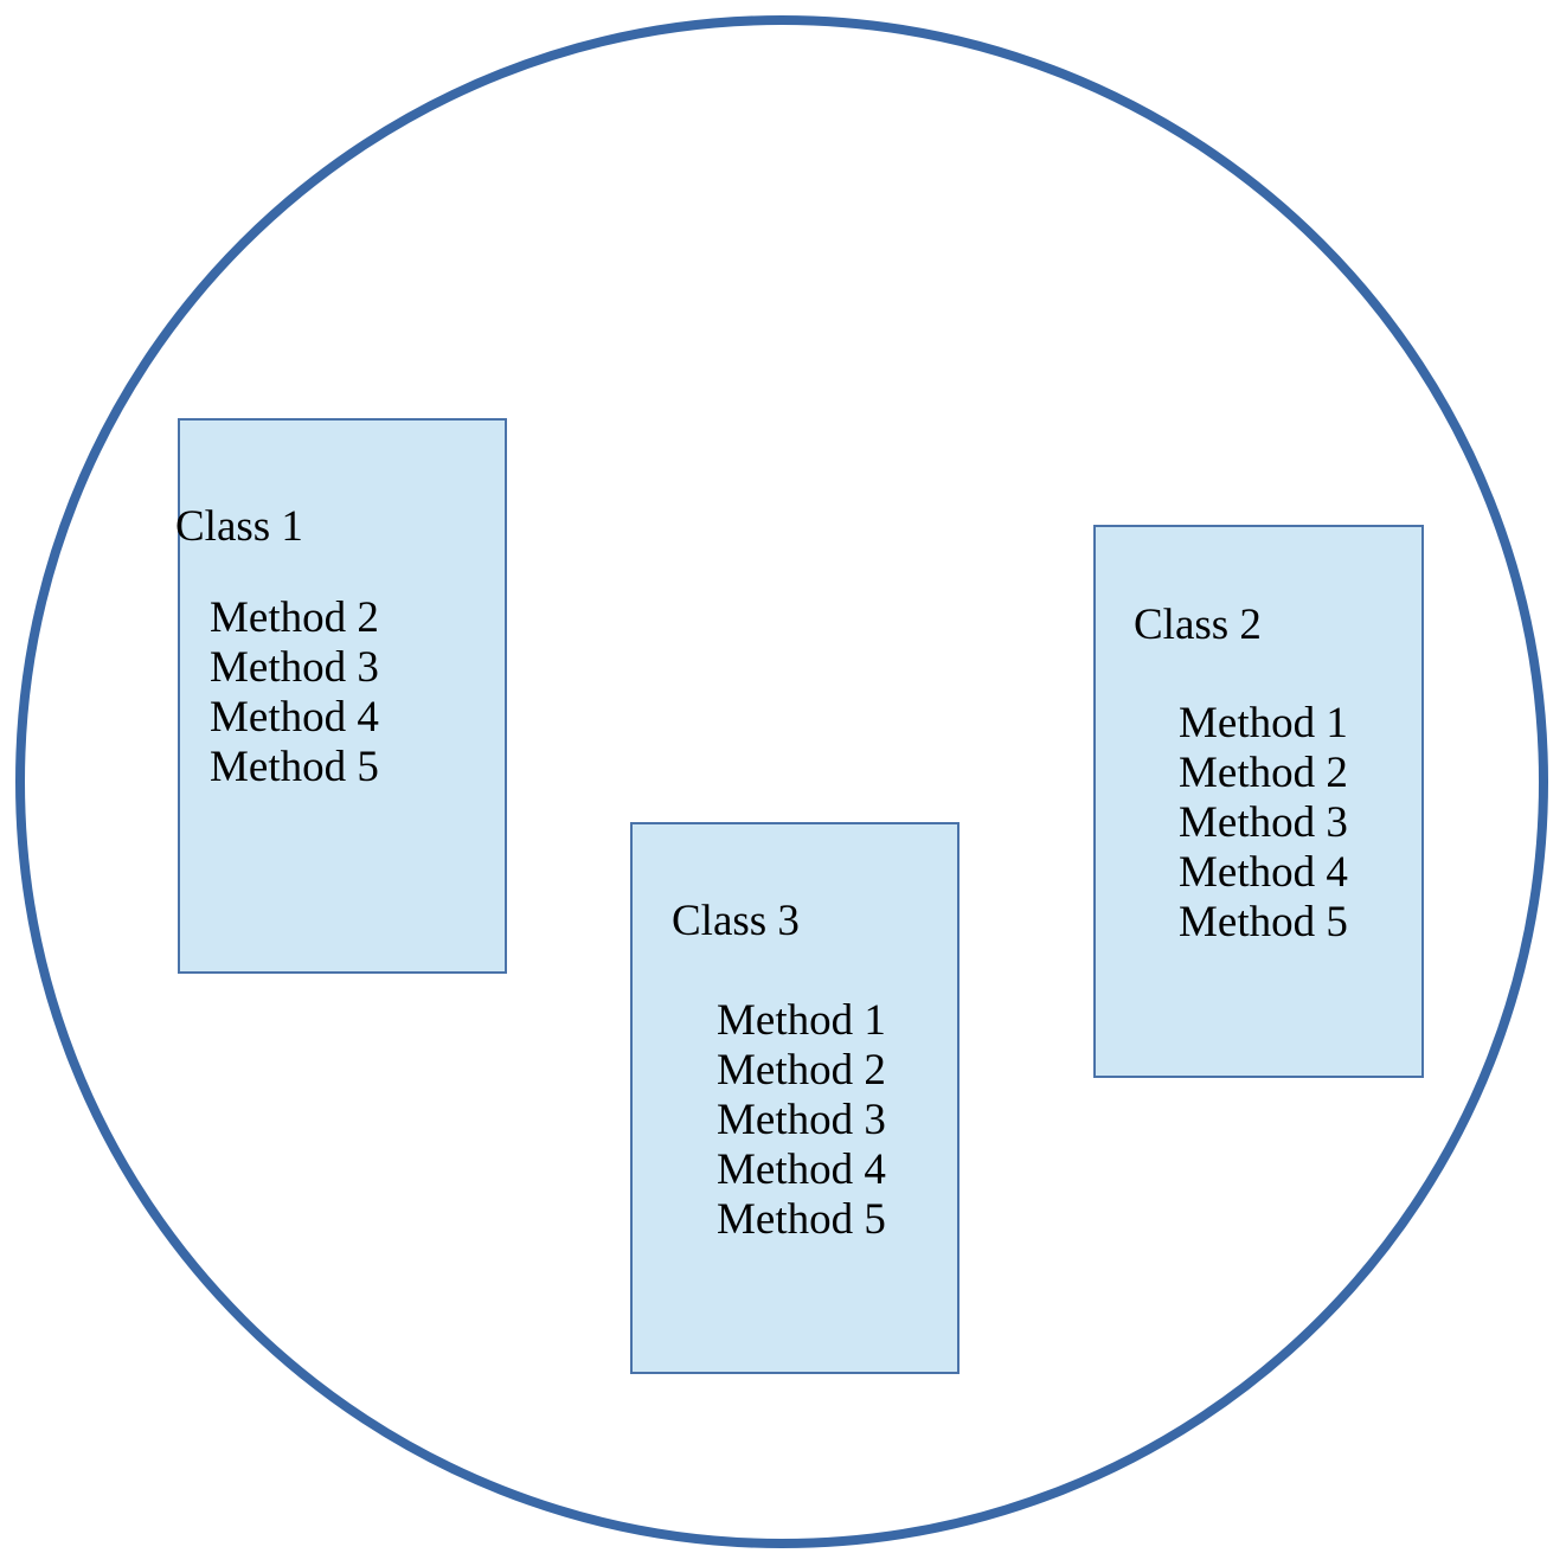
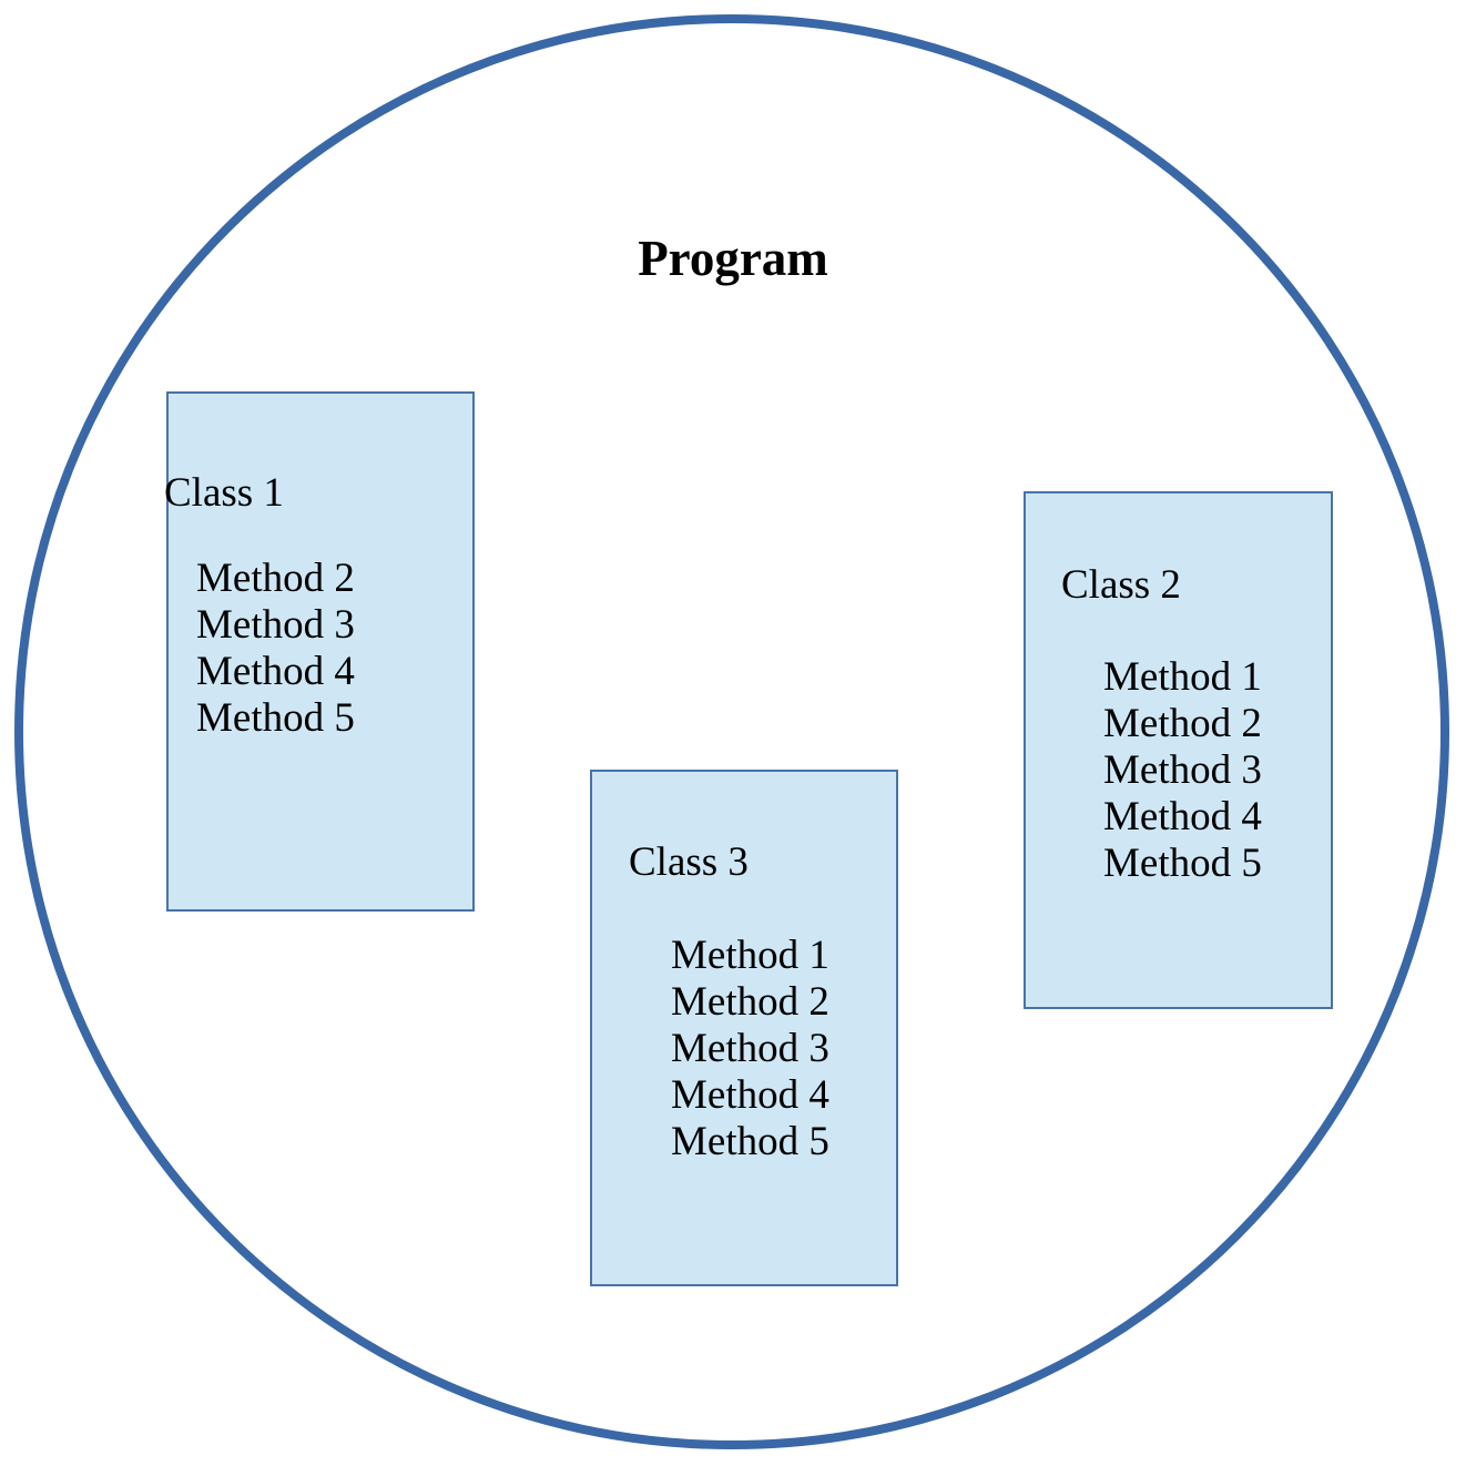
+ Program
  Class 1
  Method 2
  Method 3
  Method 4
  Method 5
  Class 2
  Method 1
  Method 2
  Method 3
  Method 4
  Method 5
  Class 3
  Method 1
  Method 2
  Method 3
  Method 4
  Method 5
